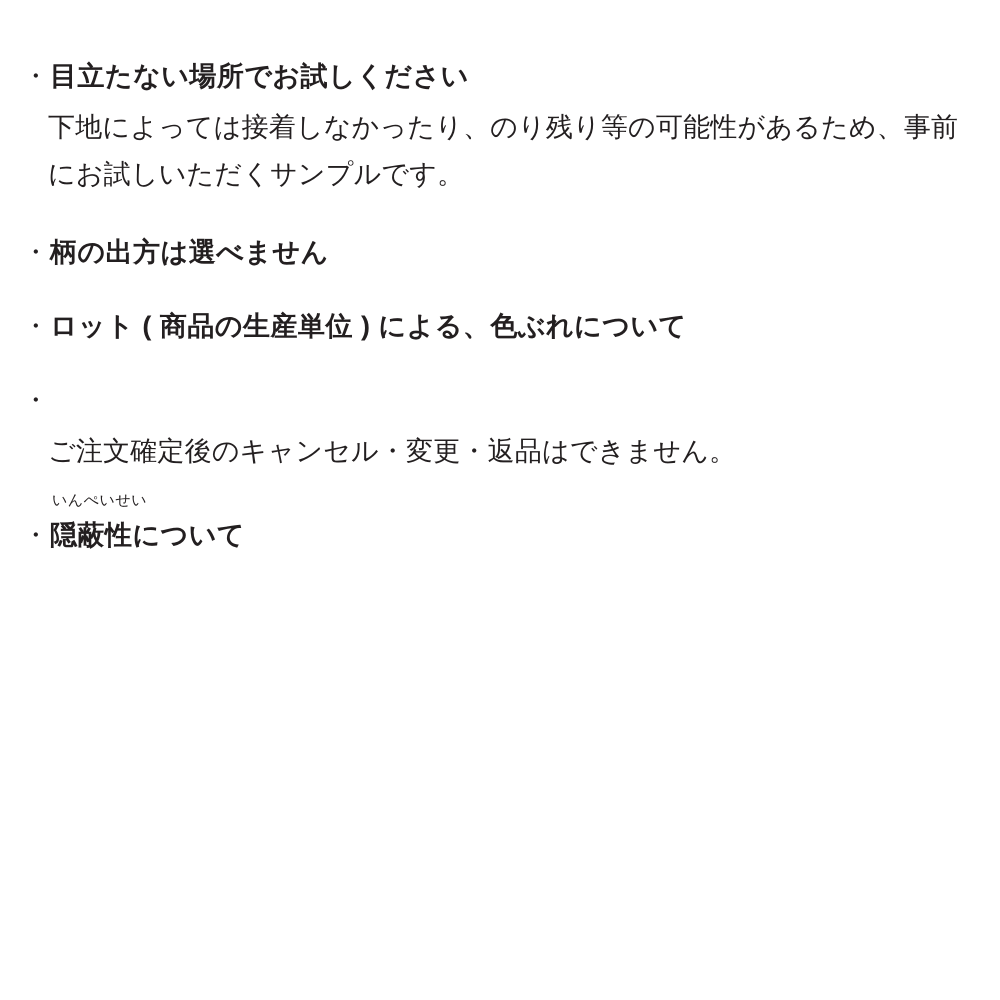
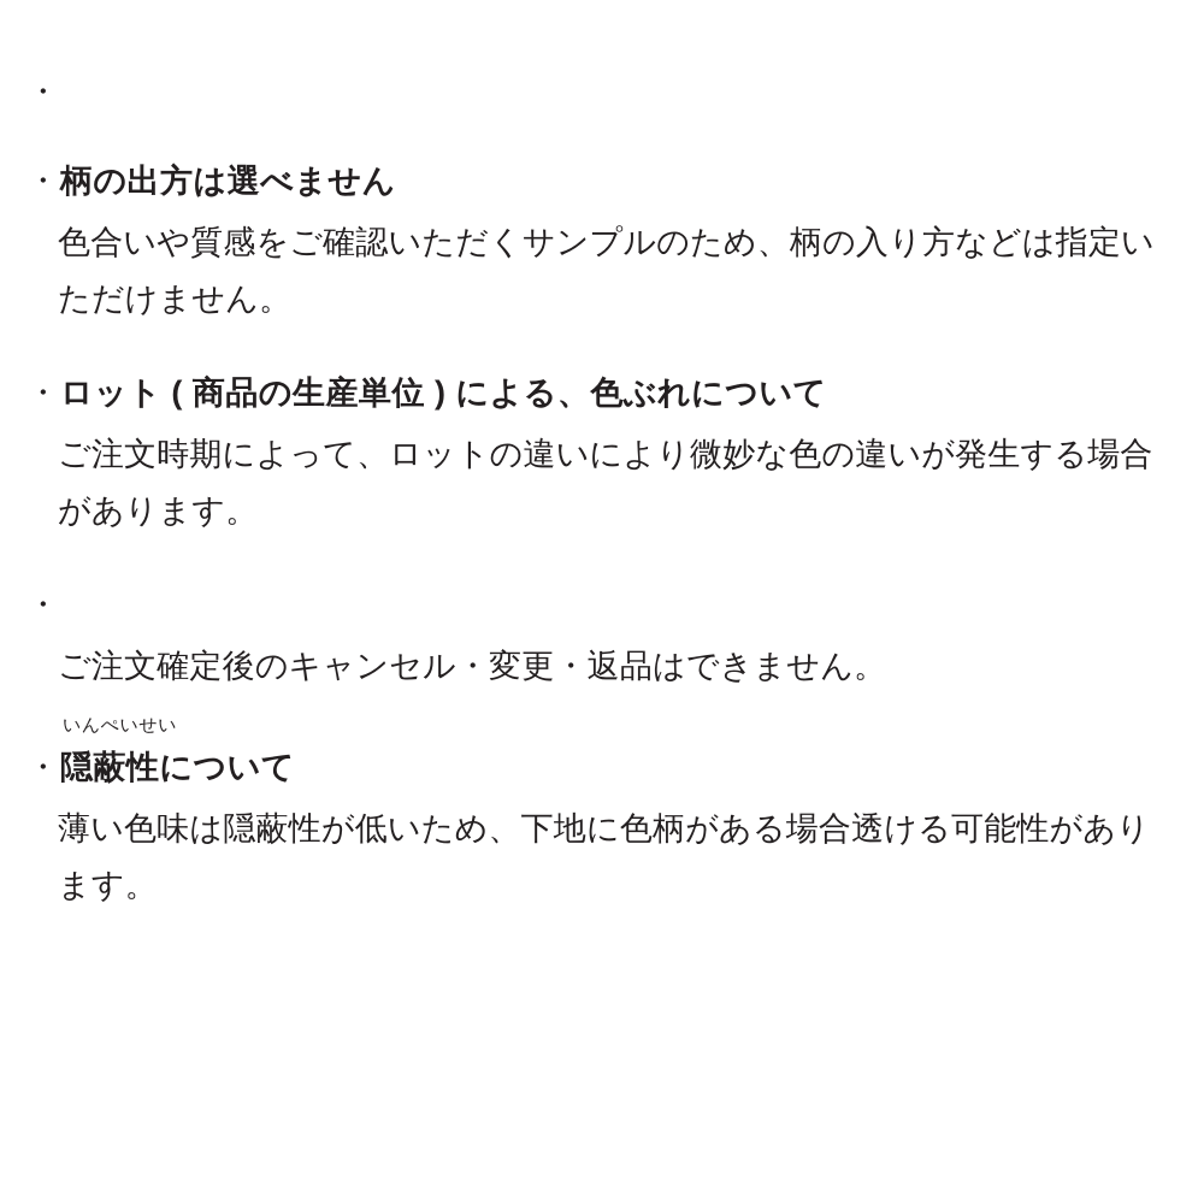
  ・
- 目立たない場所でお試しください
- 下地によっては接着しなかったり、のり残り等の可能性があるため、事前にお試しいただくサンプルです。
  ・
  柄の出方は選べません
+ 色合いや質感をご確認いただくサンプルのため、柄の入り方などは指定いただけません。
  ・
  ロット ( 商品の生産単位 ) による、色ぶれについて
+ ご注文時期によって、ロットの違いにより微妙な色の違いが発生する場合があります。
  ・
  ご注文確定後のキャンセル・変更・返品はできません。
  いんぺいせい
  ・
  隠蔽性について
+ 薄い色味は隠蔽性が低いため、下地に色柄がある場合透ける可能性があります。
